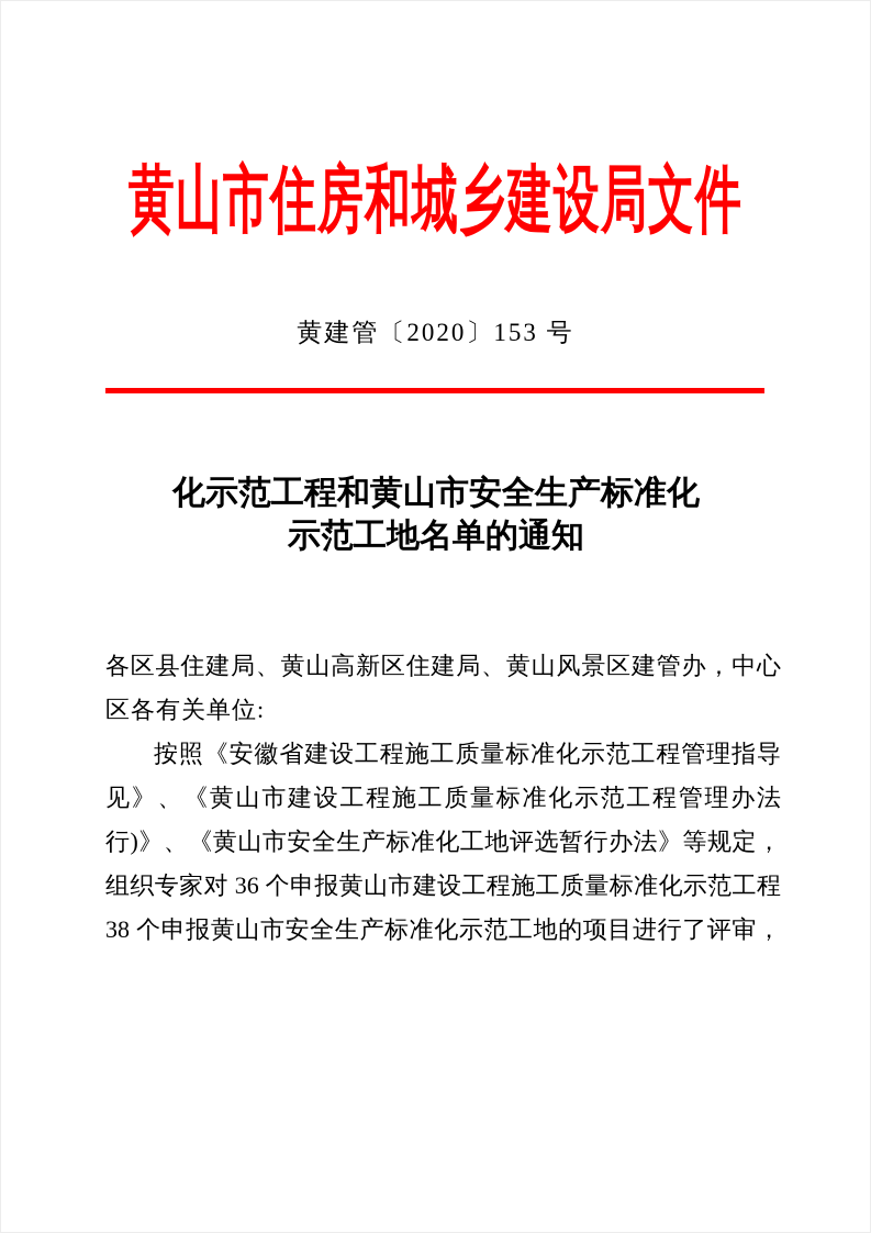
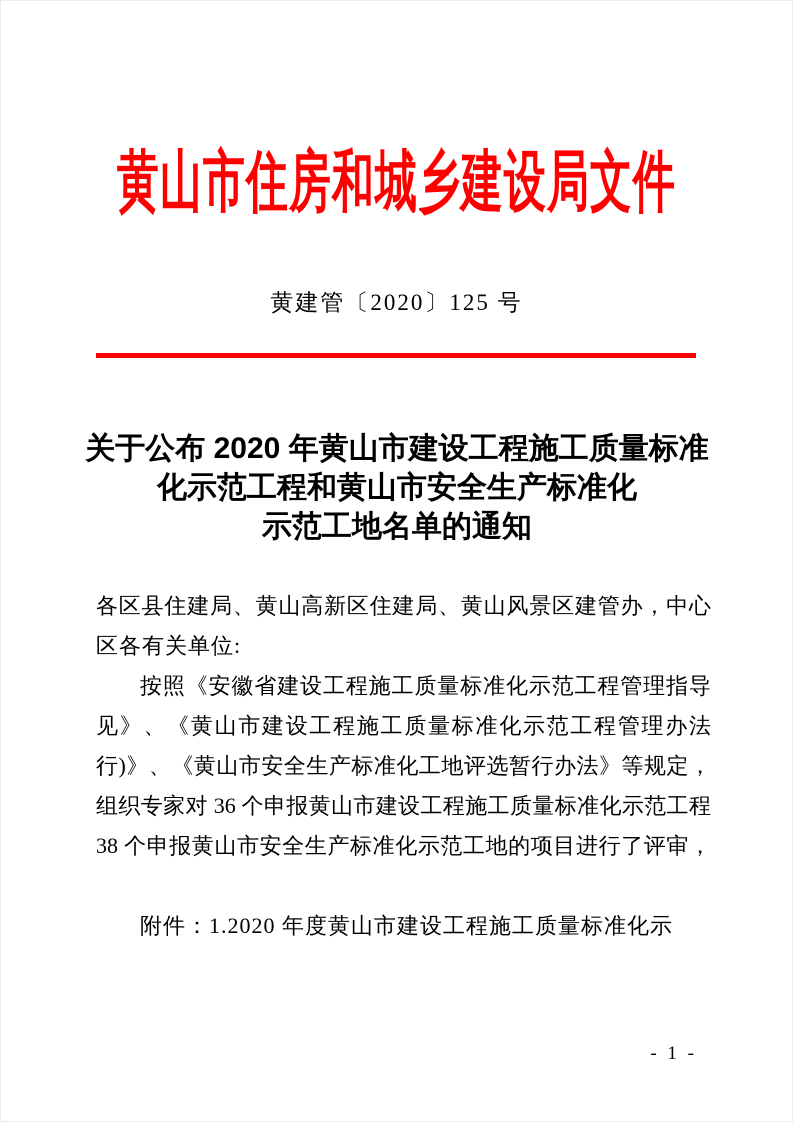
  黄山市住房和城乡建设局文件
- 黄建管〔2020〕153 号
+ 黄建管〔2020〕125 号
+ 关于公布 2020 年黄山市建设工程施工质量标准
  化示范工程和黄山市安全生产标准化
  示范工地名单的通知
  各区县住建局、黄山高新区住建局、黄山风景区建管办，中心
  区各有关单位:
  按照《安徽省建设工程施工质量标准化示范工程管理指导
  见》、《黄山市建设工程施工质量标准化示范工程管理办法
  行)》、《黄山市安全生产标准化工地评选暂行办法》等规定，
  组织专家对 36 个申报黄山市建设工程施工质量标准化示范工程
  38 个申报黄山市安全生产标准化示范工地的项目进行了评审，
+ 附件：1.2020 年度黄山市建设工程施工质量标准化示
+ - 1 -
